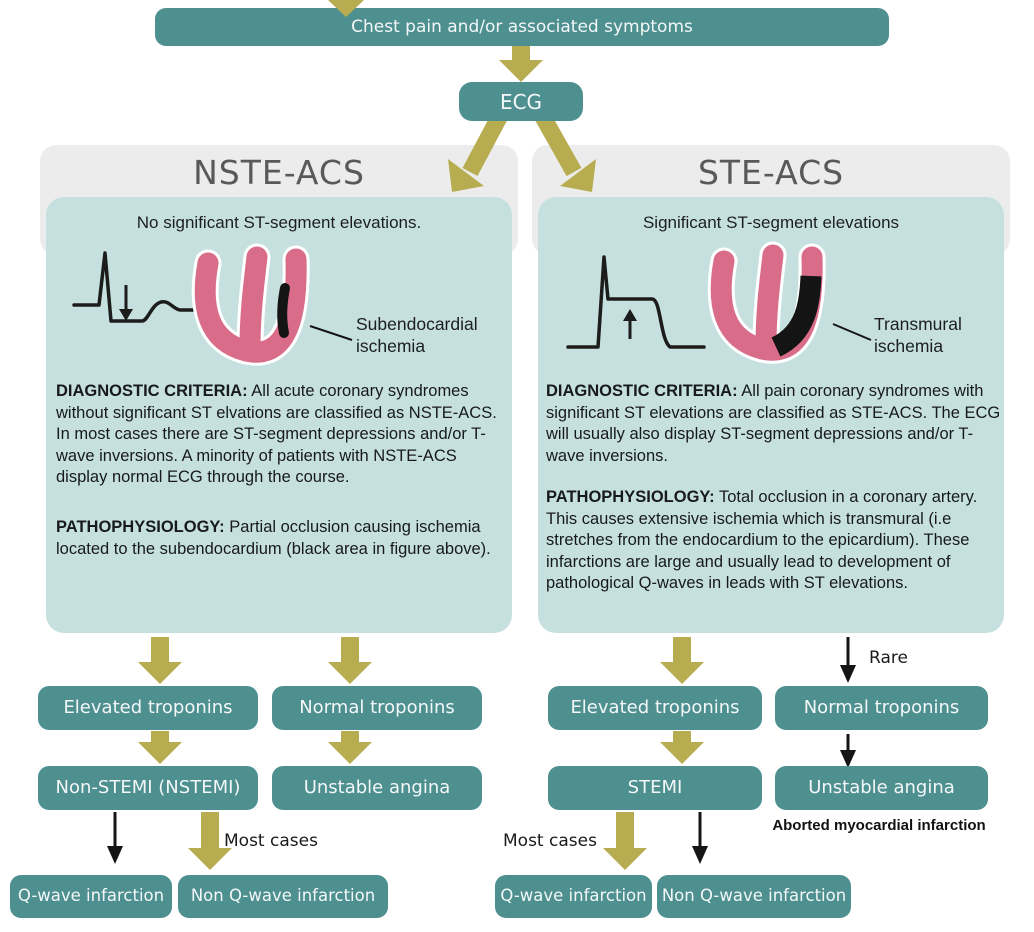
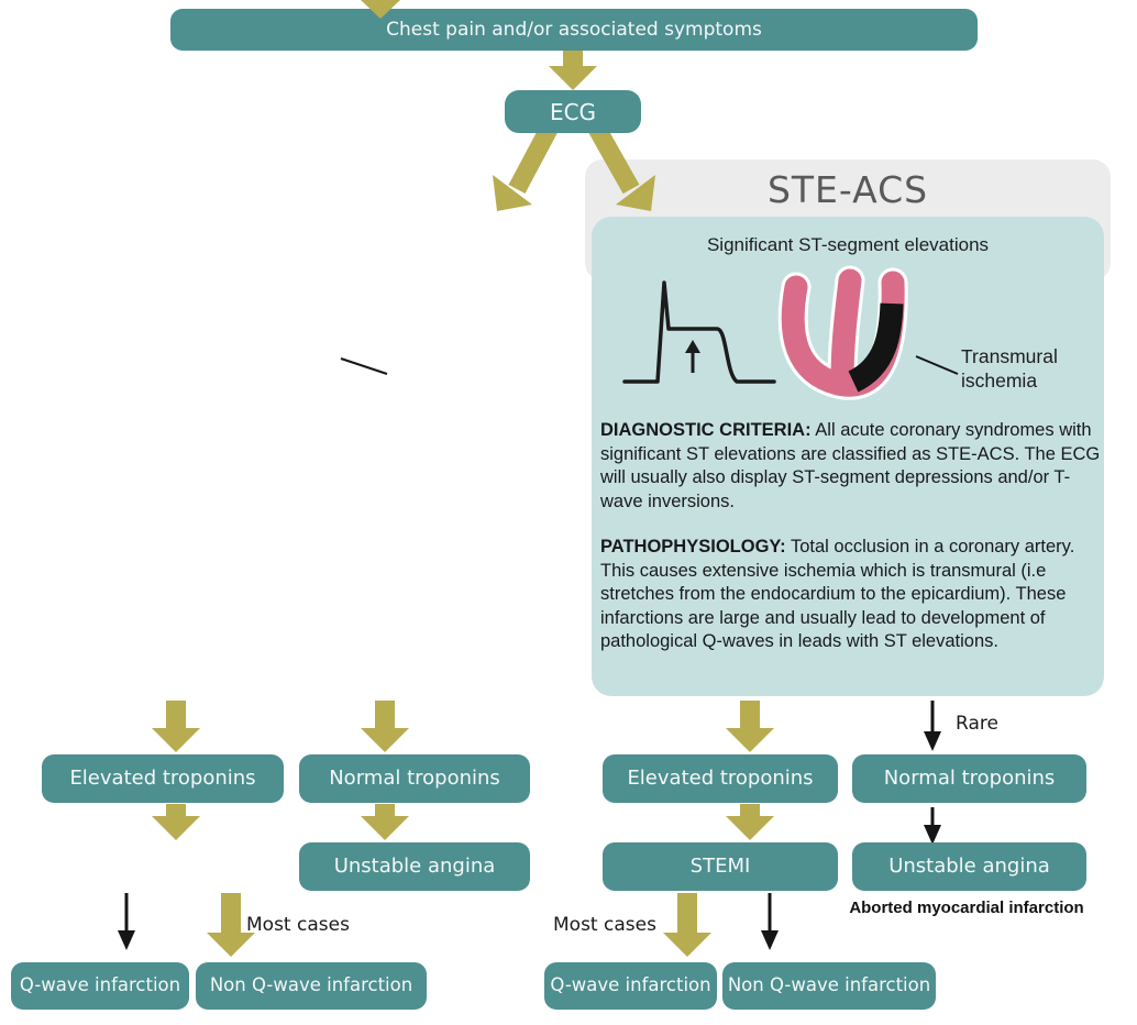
  Chest pain and/or associated symptoms
  ECG
- NSTE-ACS
- No significant ST-segment elevations.
- Subendocardial ischemia
- DIAGNOSTIC CRITERIA: All acute coronary syndromes without significant ST elvations are classified as NSTE-ACS. In most cases there are ST-segment depressions and/or T-wave inversions. A minority of patients with NSTE-ACS display normal ECG through the course.
- PATHOPHYSIOLOGY: Partial occlusion causing ischemia located to the subendocardium (black area in figure above).
  STE-ACS
  Significant ST-segment elevations
  Transmural ischemia
- DIAGNOSTIC CRITERIA: All pain coronary syndromes with significant ST elevations are classified as STE-ACS. The ECG will usually also display ST-segment depressions and/or T-wave inversions.
+ DIAGNOSTIC CRITERIA: All acute coronary syndromes with significant ST elevations are classified as STE-ACS. The ECG will usually also display ST-segment depressions and/or T-wave inversions.
  PATHOPHYSIOLOGY: Total occlusion in a coronary artery. This causes extensive ischemia which is transmural (i.e stretches from the endocardium to the epicardium). These infarctions are large and usually lead to development of pathological Q-waves in leads with ST elevations.
  Elevated troponins
  Normal troponins
- Non-STEMI (NSTEMI)
  Unstable angina
  Most cases
  Q-wave infarction
  Non Q-wave infarction
  Elevated troponins
  Normal troponins
  Rare
  STEMI
  Unstable angina
  Aborted myocardial infarction
  Most cases
  Q-wave infarction
  Non Q-wave infarction
